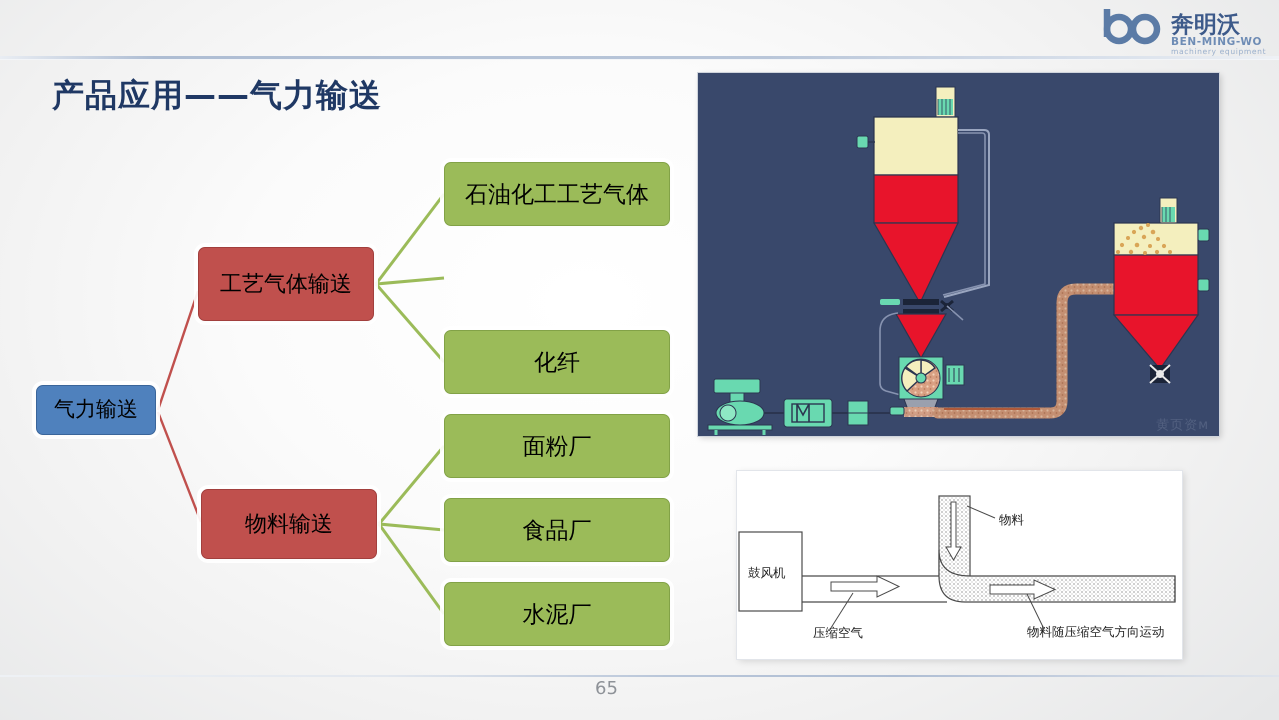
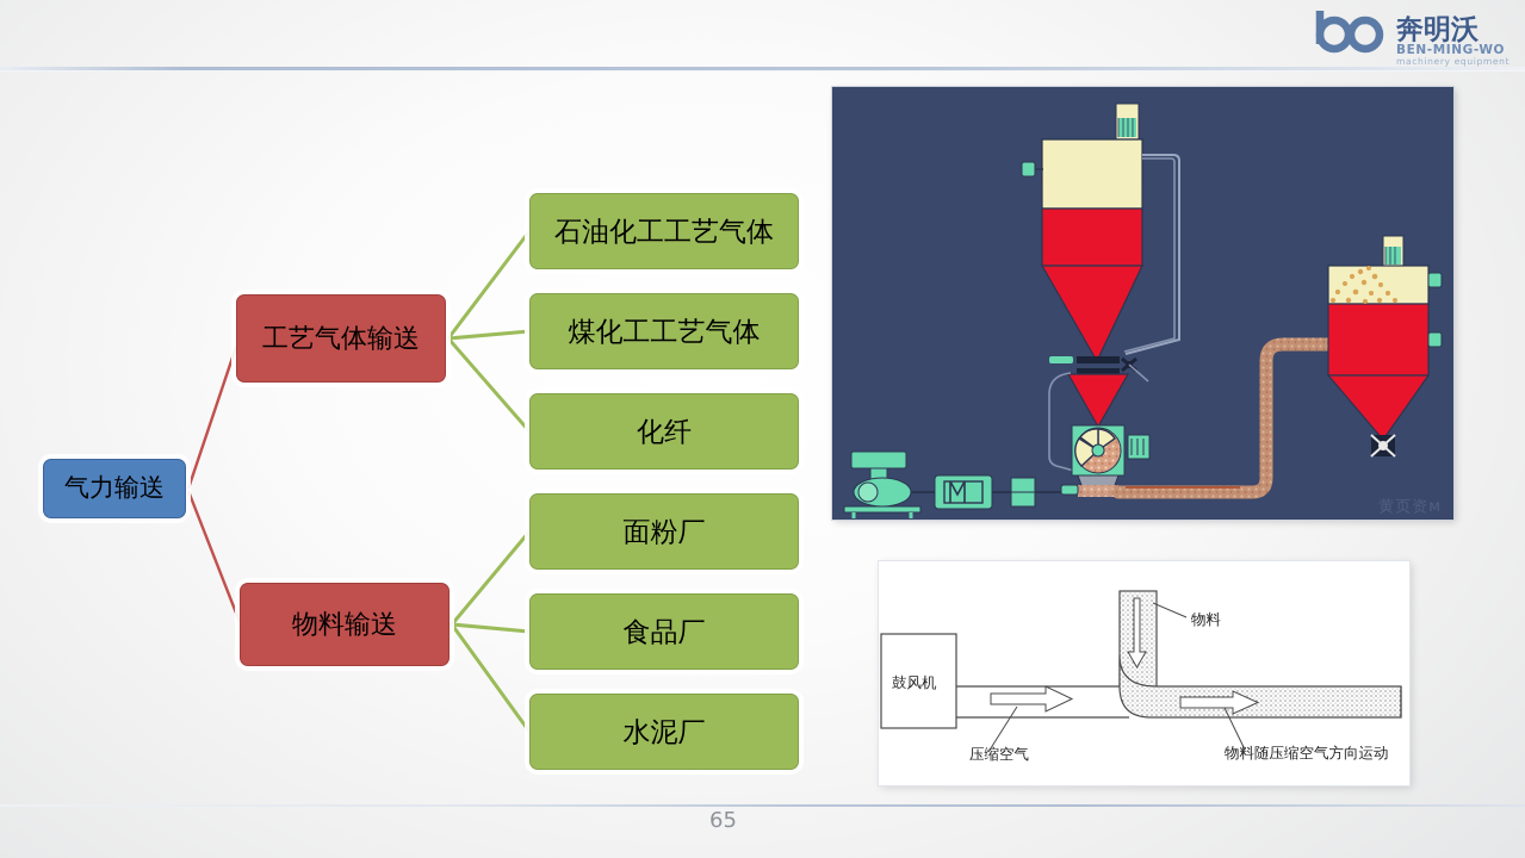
  奔明沃
  BEN-MING-WO
  machinery equipment
- 产品应用——气力输送
  气力输送
  工艺气体输送
  物料输送
  石油化工工艺气体
+ 煤化工工艺气体
  化纤
  面粉厂
  食品厂
  水泥厂
  黄页资м
  鼓风机
  物料
  压缩空气
  物料随压缩空气方向运动
  65
